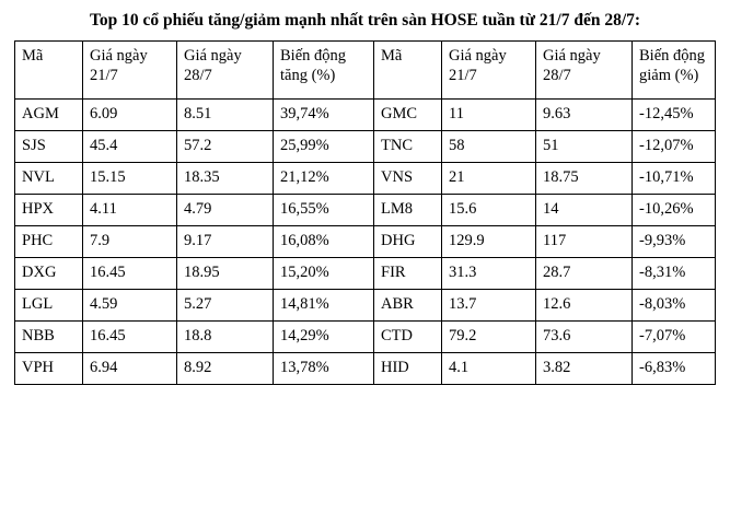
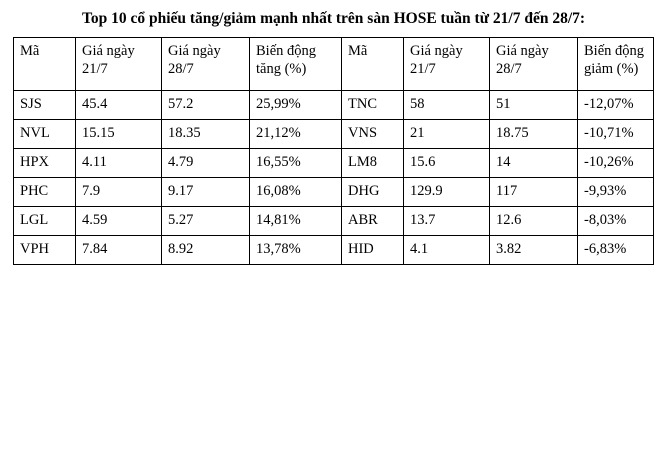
  Top 10 cổ phiếu tăng/giảm mạnh nhất trên sàn HOSE tuần từ 21/7 đến 28/7:
  Mã	Giá ngày 21/7	Giá ngày 28/7	Biến động tăng (%)	Mã	Giá ngày 21/7	Giá ngày 28/7	Biến động giảm (%)
- AGM	6.09	8.51	39,74%	GMC	11	9.63	-12,45%
  SJS	45.4	57.2	25,99%	TNC	58	51	-12,07%
  NVL	15.15	18.35	21,12%	VNS	21	18.75	-10,71%
  HPX	4.11	4.79	16,55%	LM8	15.6	14	-10,26%
  PHC	7.9	9.17	16,08%	DHG	129.9	117	-9,93%
- DXG	16.45	18.95	15,20%	FIR	31.3	28.7	-8,31%
  LGL	4.59	5.27	14,81%	ABR	13.7	12.6	-8,03%
- NBB	16.45	18.8	14,29%	CTD	79.2	73.6	-7,07%
- VPH	6.94	8.92	13,78%	HID	4.1	3.82	-6,83%
+ VPH	7.84	8.92	13,78%	HID	4.1	3.82	-6,83%
